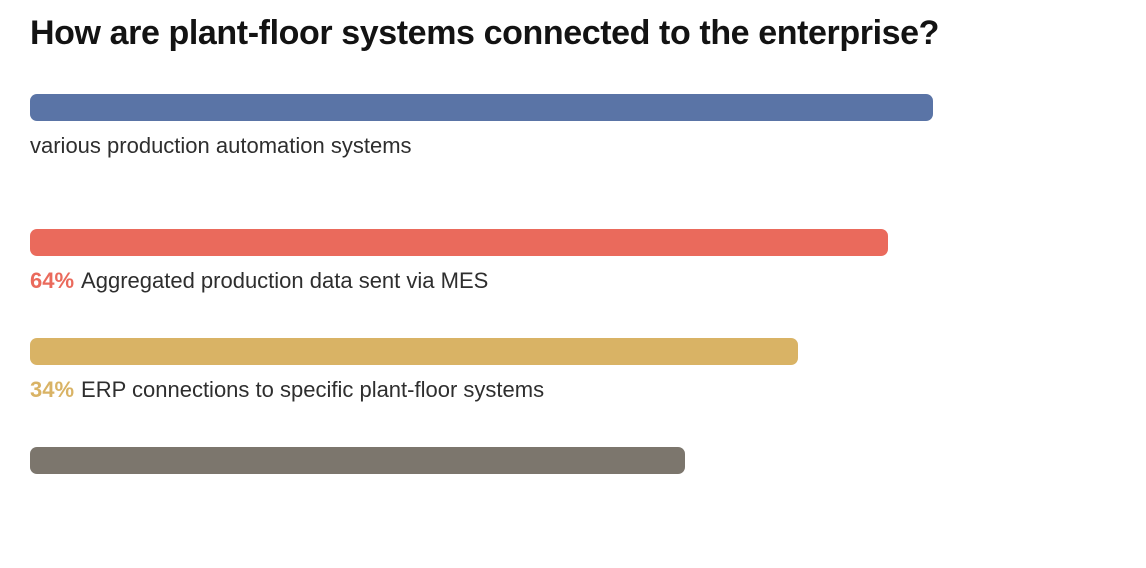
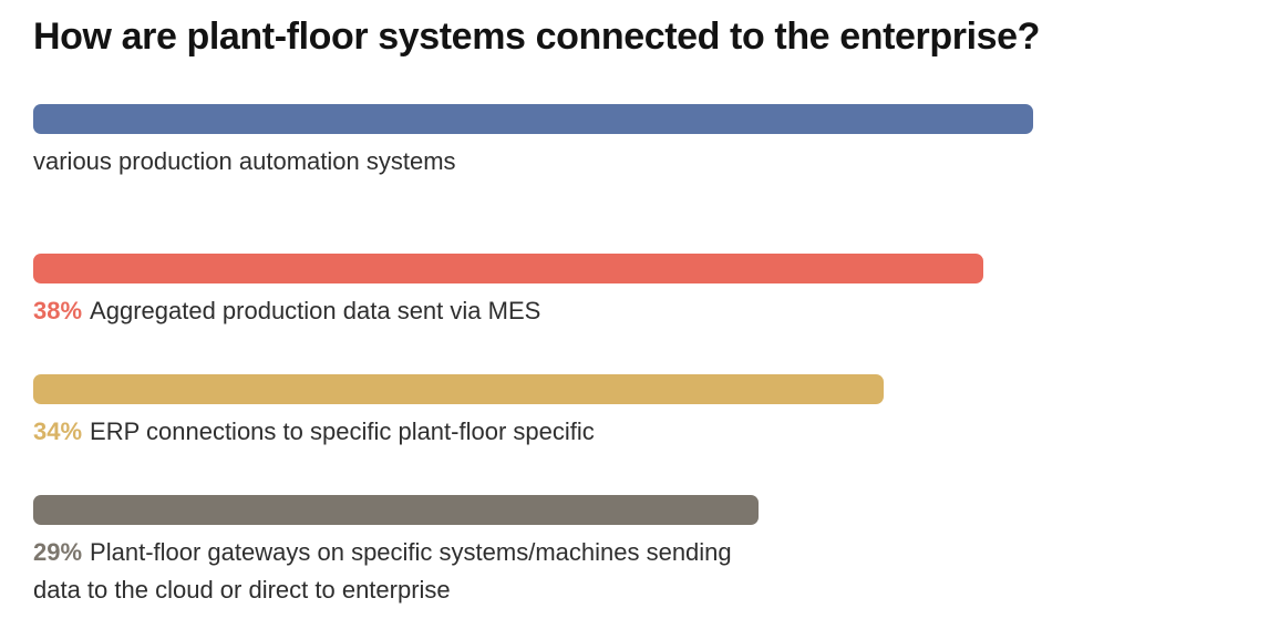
  How are plant-floor systems connected to the enterprise?
  various production automation systems
- 64% Aggregated production data sent via MES
+ 38% Aggregated production data sent via MES
- 34% ERP connections to specific plant-floor systems
+ 34% ERP connections to specific plant-floor specific
+ 29% Plant-floor gateways on specific systems/machines sending
+ data to the cloud or direct to enterprise
